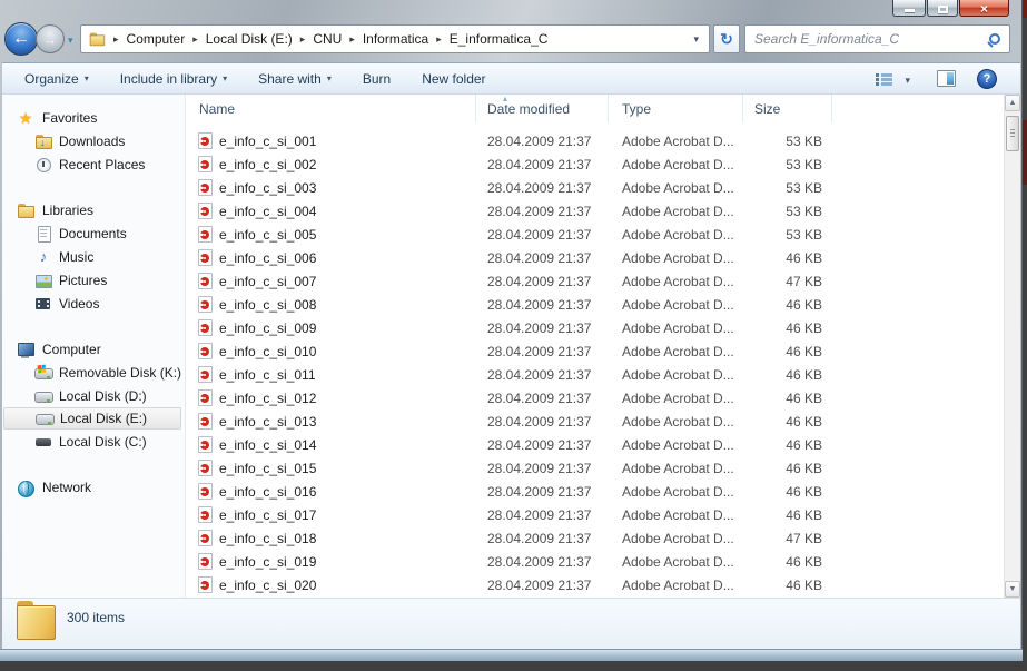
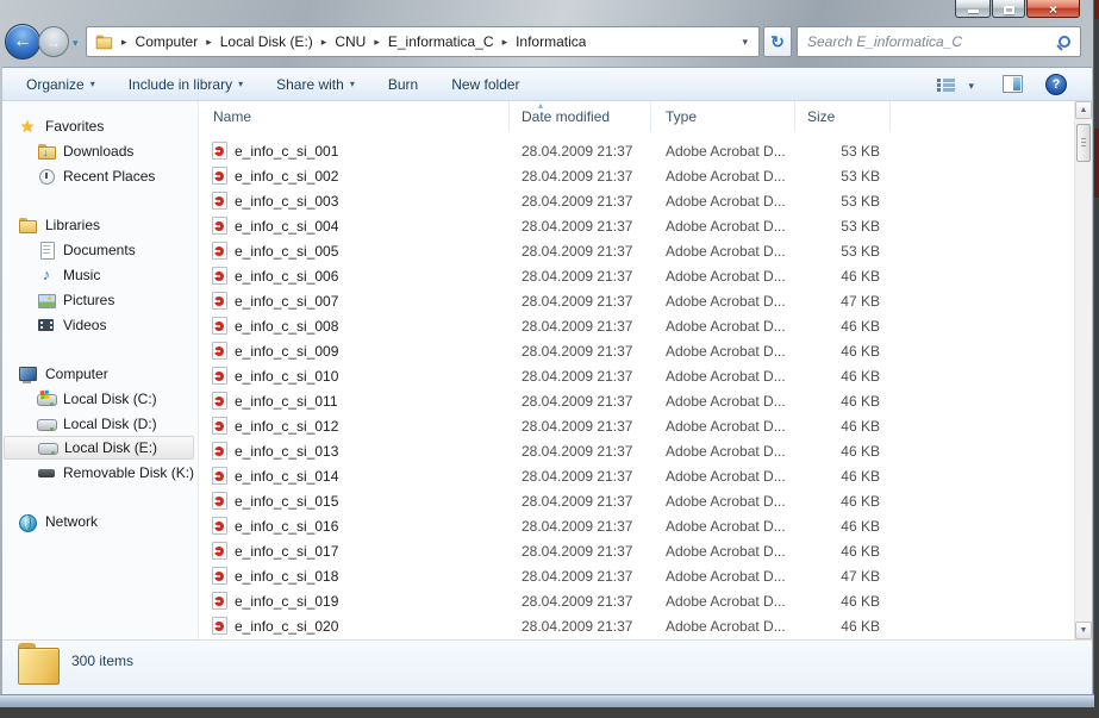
  ×
  ←
  →
  ▾
  ▸
  Computer
  ▸
  Local Disk (E:)
  ▸
  CNU
  ▸
- Informatica
+ E_informatica_C
  ▸
- E_informatica_C
+ Informatica
  ▾
  ↻
  Search E_informatica_C
  Organize
  ▾
  Include in library
  ▾
  Share with
  ▾
  Burn
  New folder
  ▾
  ?
  ★
  Favorites
  ↓
  Downloads
  Recent Places
  Libraries
  Documents
  ♪
  Music
  Pictures
  Videos
  Computer
- Removable Disk (K:)
+ Local Disk (C:)
  Local Disk (D:)
  Local Disk (E:)
- Local Disk (C:)
+ Removable Disk (K:)
  Network
  Name
  Date modified
  Type
  Size
  ▴
  e_info_c_si_001
  28.04.2009 21:37
  Adobe Acrobat D...
  53 KB
  e_info_c_si_002
  28.04.2009 21:37
  Adobe Acrobat D...
  53 KB
  e_info_c_si_003
  28.04.2009 21:37
  Adobe Acrobat D...
  53 KB
  e_info_c_si_004
  28.04.2009 21:37
  Adobe Acrobat D...
  53 KB
  e_info_c_si_005
  28.04.2009 21:37
  Adobe Acrobat D...
  53 KB
  e_info_c_si_006
  28.04.2009 21:37
  Adobe Acrobat D...
  46 KB
  e_info_c_si_007
  28.04.2009 21:37
  Adobe Acrobat D...
  47 KB
  e_info_c_si_008
  28.04.2009 21:37
  Adobe Acrobat D...
  46 KB
  e_info_c_si_009
  28.04.2009 21:37
  Adobe Acrobat D...
  46 KB
  e_info_c_si_010
  28.04.2009 21:37
  Adobe Acrobat D...
  46 KB
  e_info_c_si_011
  28.04.2009 21:37
  Adobe Acrobat D...
  46 KB
  e_info_c_si_012
  28.04.2009 21:37
  Adobe Acrobat D...
  46 KB
  e_info_c_si_013
  28.04.2009 21:37
  Adobe Acrobat D...
  46 KB
  e_info_c_si_014
  28.04.2009 21:37
  Adobe Acrobat D...
  46 KB
  e_info_c_si_015
  28.04.2009 21:37
  Adobe Acrobat D...
  46 KB
  e_info_c_si_016
  28.04.2009 21:37
  Adobe Acrobat D...
  46 KB
  e_info_c_si_017
  28.04.2009 21:37
  Adobe Acrobat D...
  46 KB
  e_info_c_si_018
  28.04.2009 21:37
  Adobe Acrobat D...
  47 KB
  e_info_c_si_019
  28.04.2009 21:37
  Adobe Acrobat D...
  46 KB
  e_info_c_si_020
  28.04.2009 21:37
  Adobe Acrobat D...
  46 KB
  300 items
